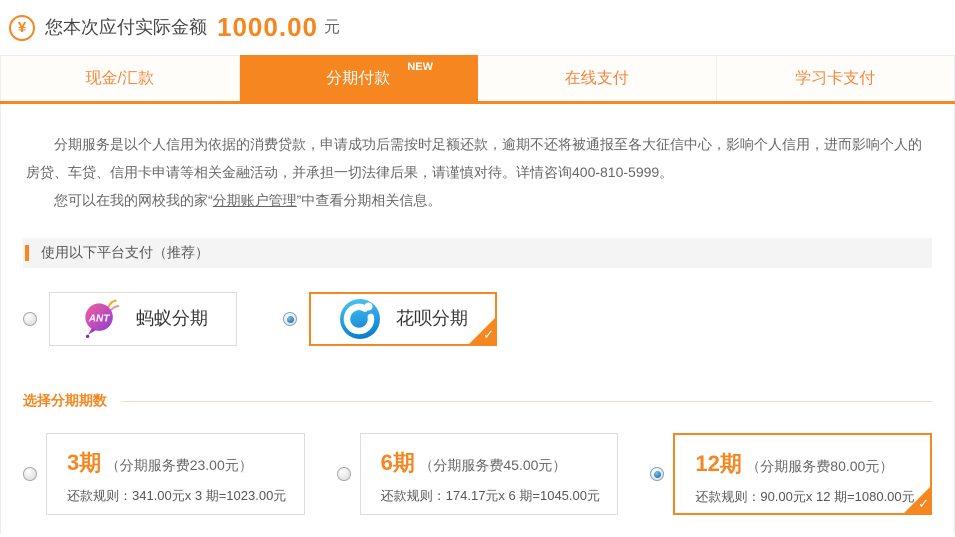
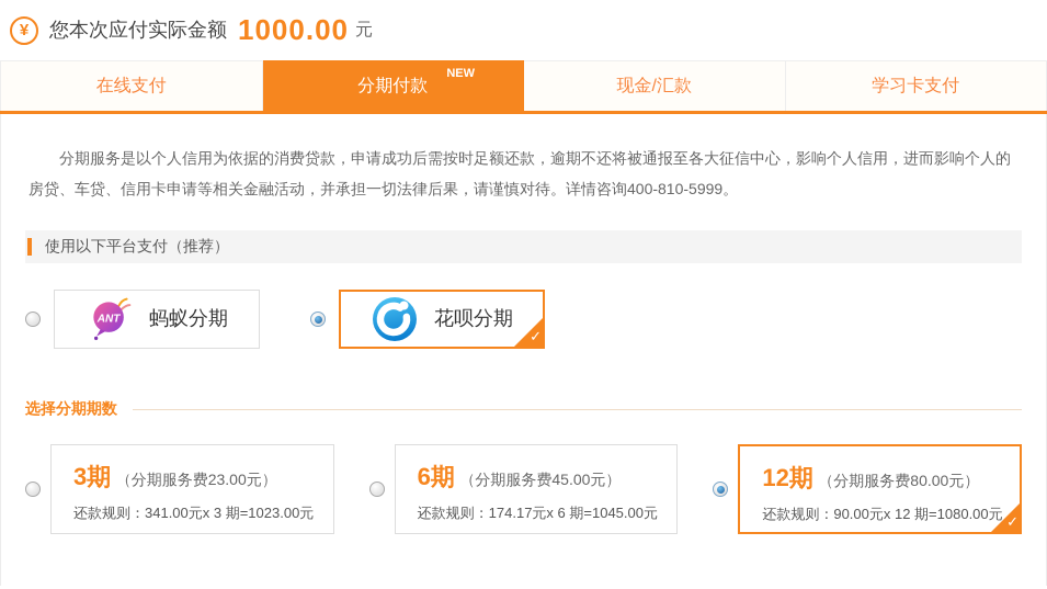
  ¥
  您本次应付实际金额
  1000.00
  元
- 现金/汇款
+ 在线支付
  分期付款
  NEW
- 在线支付
+ 现金/汇款
  学习卡支付
  分期服务是以个人信用为依据的消费贷款，申请成功后需按时足额还款，逾期不还将被通报至各大征信中心，影响个人信用，进而影响个人的房贷、车贷、信用卡申请等相关金融活动，并承担一切法律后果，请谨慎对待。详情咨询400-810-5999。
- 您可以在我的网校我的家“分期账户管理”中查看分期相关信息。
  使用以下平台支付（推荐）
  ANT
  蚂蚁分期
  花呗分期
  ✓
  选择分期期数
  3期 （分期服务费23.00元）
  还款规则：341.00元x 3 期=1023.00元
  6期 （分期服务费45.00元）
  还款规则：174.17元x 6 期=1045.00元
  12期 （分期服务费80.00元）
  还款规则：90.00元x 12 期=1080.00元
  ✓
